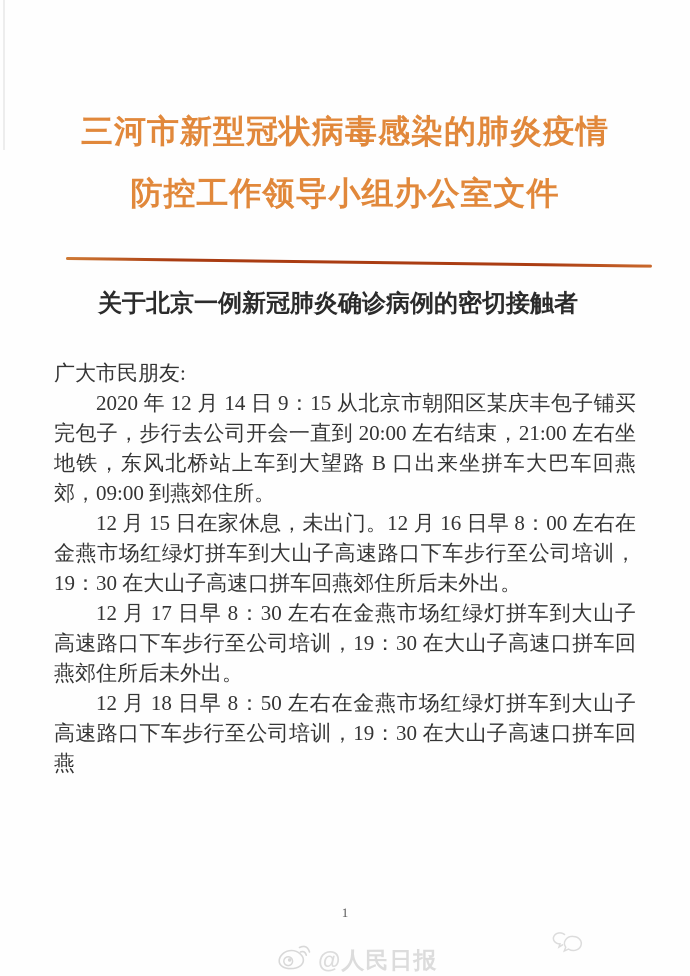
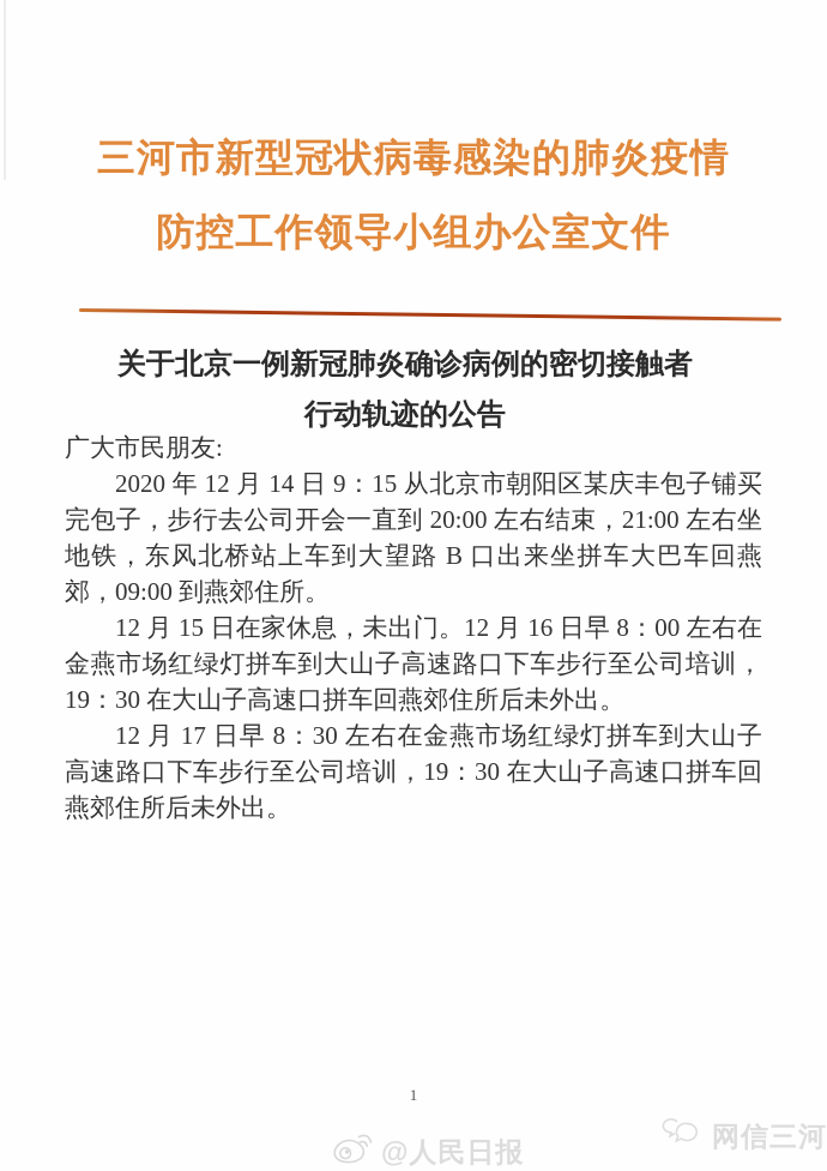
  三河市新型冠状病毒感染的肺炎疫情
  防控工作领导小组办公室文件
  关于北京一例新冠肺炎确诊病例的密切接触者
+ 行动轨迹的公告
  广大市民朋友:
  2020 年 12 月 14 日 9：15 从北京市朝阳区某庆丰包子铺买完包子，步行去公司开会一直到 20:00 左右结束，21:00 左右坐地铁，东风北桥站上车到大望路 B 口出来坐拼车大巴车回燕郊，09:00 到燕郊住所。
  12 月 15 日在家休息，未出门。12 月 16 日早 8：00 左右在金燕市场红绿灯拼车到大山子高速路口下车步行至公司培训，19：30 在大山子高速口拼车回燕郊住所后未外出。
  12 月 17 日早 8：30 左右在金燕市场红绿灯拼车到大山子高速路口下车步行至公司培训，19：30 在大山子高速口拼车回燕郊住所后未外出。
- 12 月 18 日早 8：50 左右在金燕市场红绿灯拼车到大山子高速路口下车步行至公司培训，19：30 在大山子高速口拼车回燕
  1
  @人民日报
+ 网信三河
